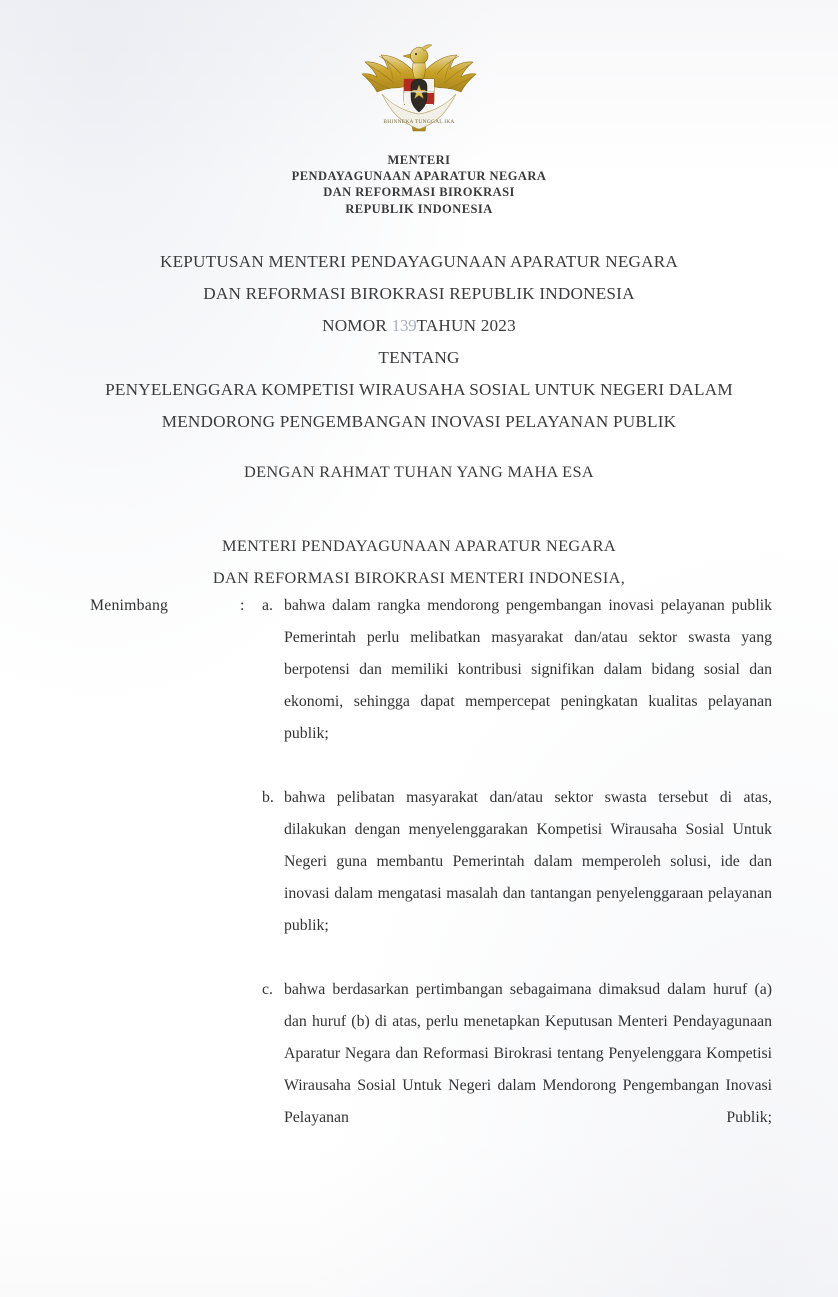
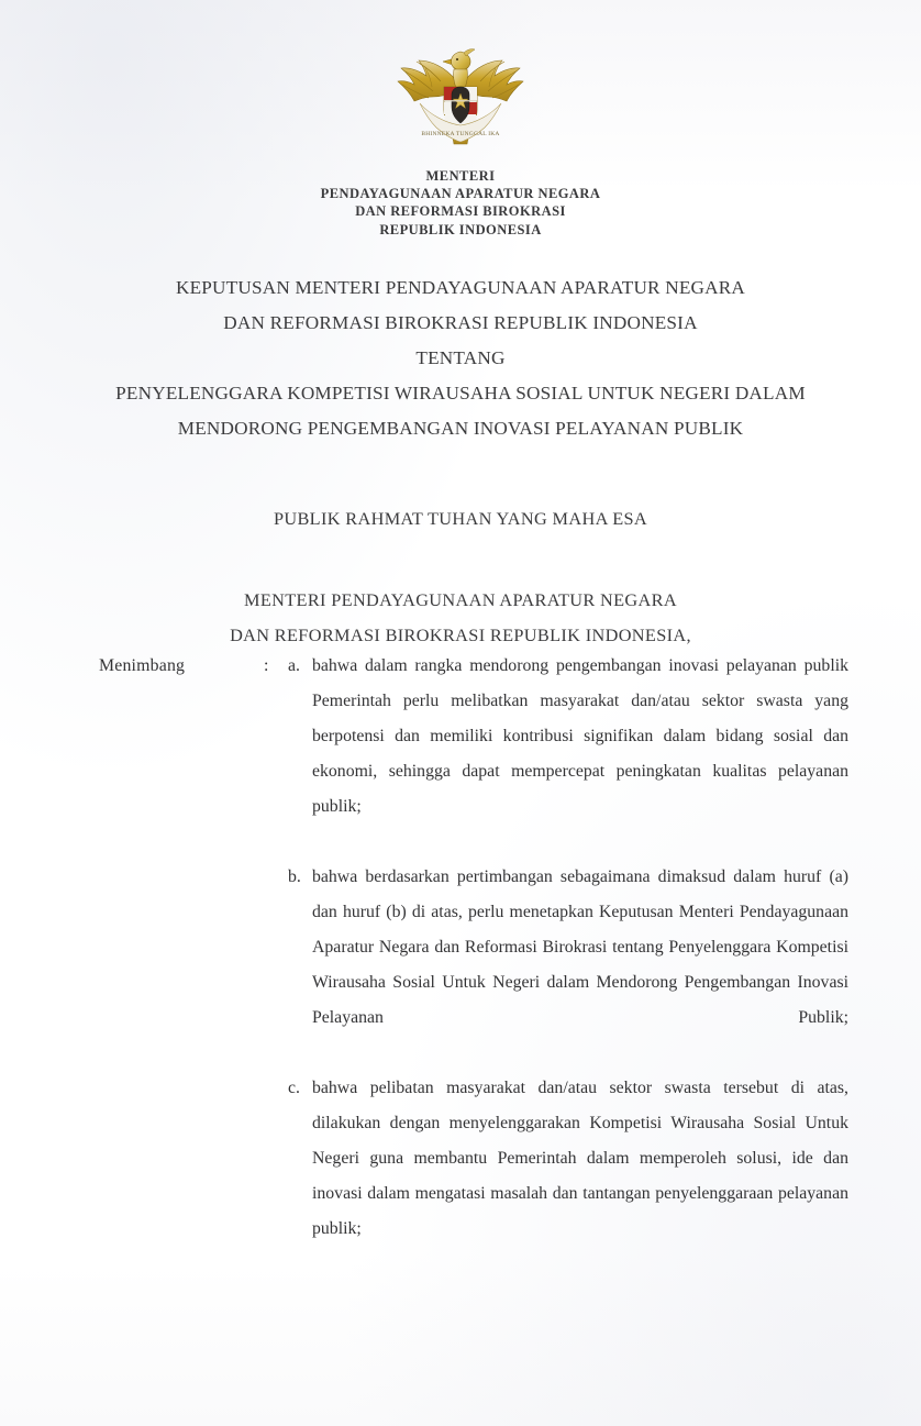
  MENTERI
  PENDAYAGUNAAN APARATUR NEGARA
  DAN REFORMASI BIROKRASI
  REPUBLIK INDONESIA
  KEPUTUSAN MENTERI PENDAYAGUNAAN APARATUR NEGARA
  DAN REFORMASI BIROKRASI REPUBLIK INDONESIA
- NOMOR 139TAHUN 2023
  TENTANG
  PENYELENGGARA KOMPETISI WIRAUSAHA SOSIAL UNTUK NEGERI DALAM
  MENDORONG PENGEMBANGAN INOVASI PELAYANAN PUBLIK
- DENGAN RAHMAT TUHAN YANG MAHA ESA
+ PUBLIK RAHMAT TUHAN YANG MAHA ESA
  MENTERI PENDAYAGUNAAN APARATUR NEGARA
- DAN REFORMASI BIROKRASI MENTERI INDONESIA,
+ DAN REFORMASI BIROKRASI REPUBLIK INDONESIA,
  Menimbang
  :
  a.
  bahwa dalam rangka mendorong pengembangan inovasi pelayanan publik Pemerintah perlu melibatkan masyarakat dan/atau sektor swasta yang berpotensi dan memiliki kontribusi signifikan dalam bidang sosial dan ekonomi, sehingga dapat mempercepat peningkatan kualitas pelayanan publik;
  b.
- bahwa pelibatan masyarakat dan/atau sektor swasta tersebut di atas, dilakukan dengan menyelenggarakan Kompetisi Wirausaha Sosial Untuk Negeri guna membantu Pemerintah dalam memperoleh solusi, ide dan inovasi dalam mengatasi masalah dan tantangan penyelenggaraan pelayanan publik;
+ bahwa berdasarkan pertimbangan sebagaimana dimaksud dalam huruf (a) dan huruf (b) di atas, perlu menetapkan Keputusan Menteri Pendayagunaan Aparatur Negara dan Reformasi Birokrasi tentang Penyelenggara Kompetisi Wirausaha Sosial Untuk Negeri dalam Mendorong Pengembangan Inovasi Pelayanan Publik;
  c.
- bahwa berdasarkan pertimbangan sebagaimana dimaksud dalam huruf (a) dan huruf (b) di atas, perlu menetapkan Keputusan Menteri Pendayagunaan Aparatur Negara dan Reformasi Birokrasi tentang Penyelenggara Kompetisi Wirausaha Sosial Untuk Negeri dalam Mendorong Pengembangan Inovasi Pelayanan Publik;
+ bahwa pelibatan masyarakat dan/atau sektor swasta tersebut di atas, dilakukan dengan menyelenggarakan Kompetisi Wirausaha Sosial Untuk Negeri guna membantu Pemerintah dalam memperoleh solusi, ide dan inovasi dalam mengatasi masalah dan tantangan penyelenggaraan pelayanan publik;
